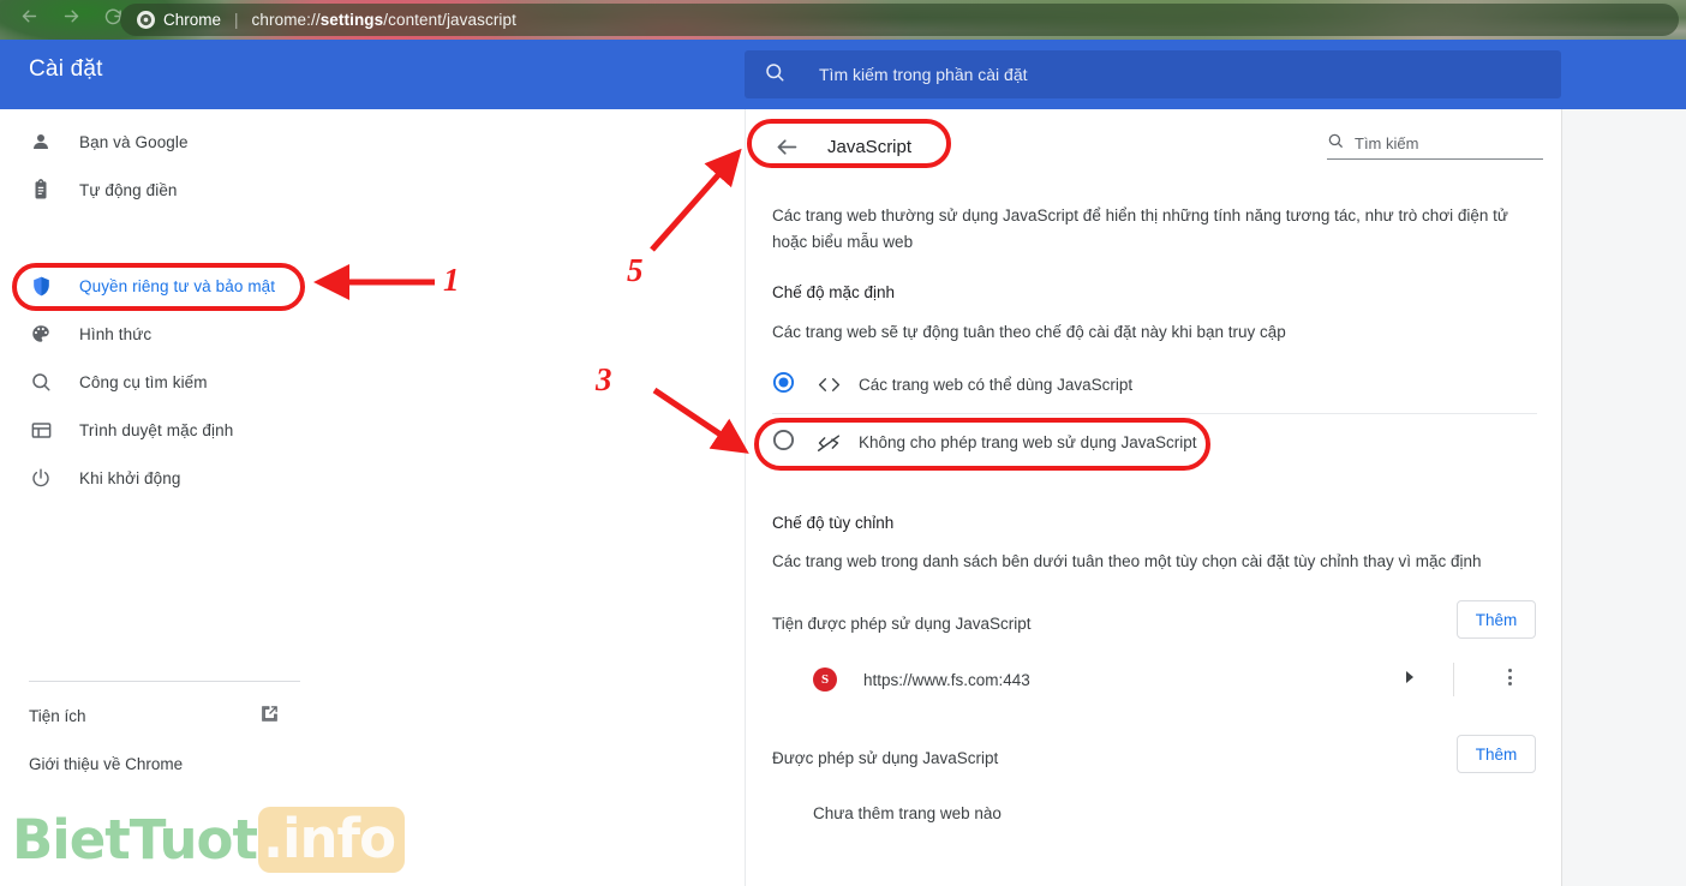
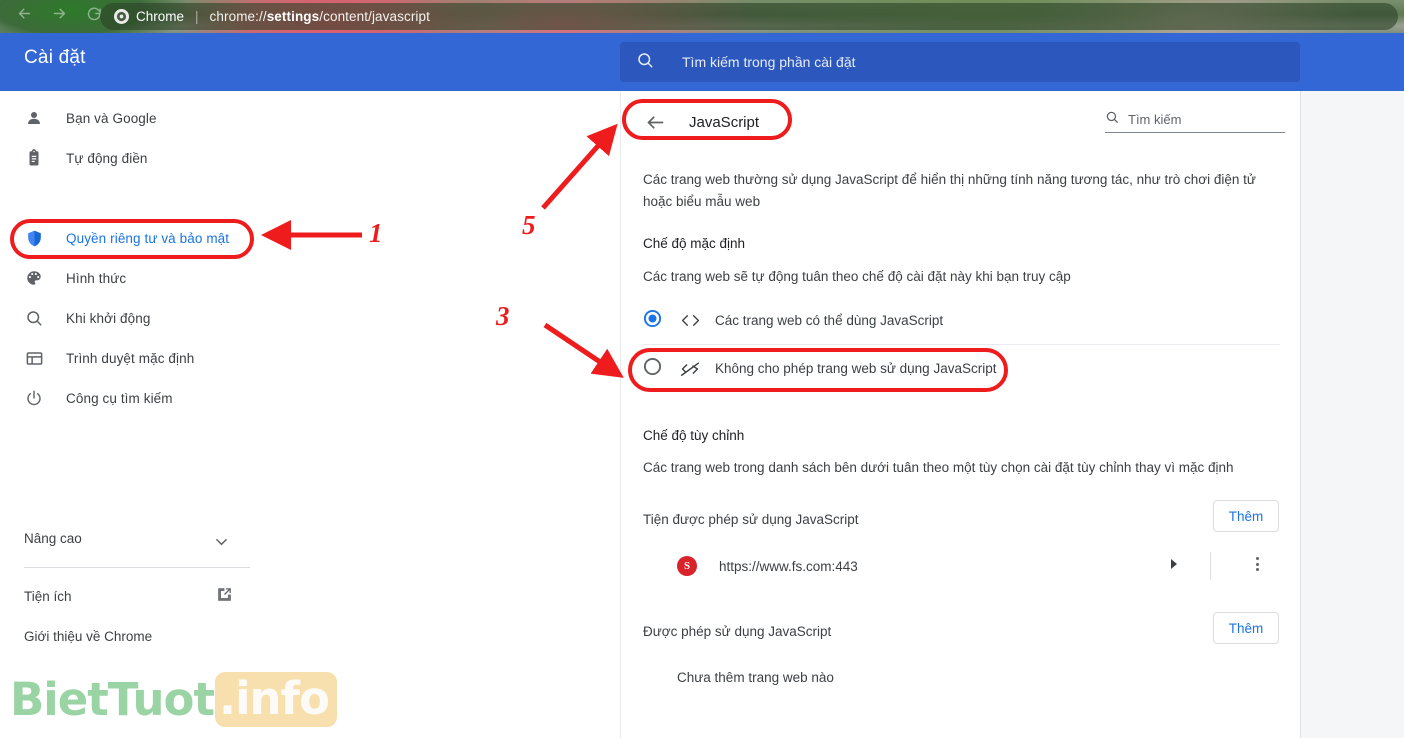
  Chrome
  |
  chrome://settings/content/javascript
  Cài đặt
  Tìm kiếm trong phần cài đặt
  Bạn và Google
  Tự động điền
  Quyền riêng tư và bảo mật
  Hình thức
- Công cụ tìm kiếm
+ Khi khởi động
  Trình duyệt mặc định
- Khi khởi động
+ Công cụ tìm kiếm
+ Nâng cao
  Tiện ích
  Giới thiệu về Chrome
  JavaScript
  Tìm kiếm
  Các trang web thường sử dụng JavaScript để hiển thị những tính năng tương tác, như trò chơi điện tử hoặc biểu mẫu web
  Chế độ mặc định
  Các trang web sẽ tự động tuân theo chế độ cài đặt này khi bạn truy cập
  Các trang web có thể dùng JavaScript
  Không cho phép trang web sử dụng JavaScript
  Chế độ tùy chỉnh
  Các trang web trong danh sách bên dưới tuân theo một tùy chọn cài đặt tùy chỉnh thay vì mặc định
  Tiện được phép sử dụng JavaScript
  Thêm
  S
  https://www.fs.com:443
  Được phép sử dụng JavaScript
  Thêm
  Chưa thêm trang web nào
  1
  5
  3
  BietTuot
  .info
